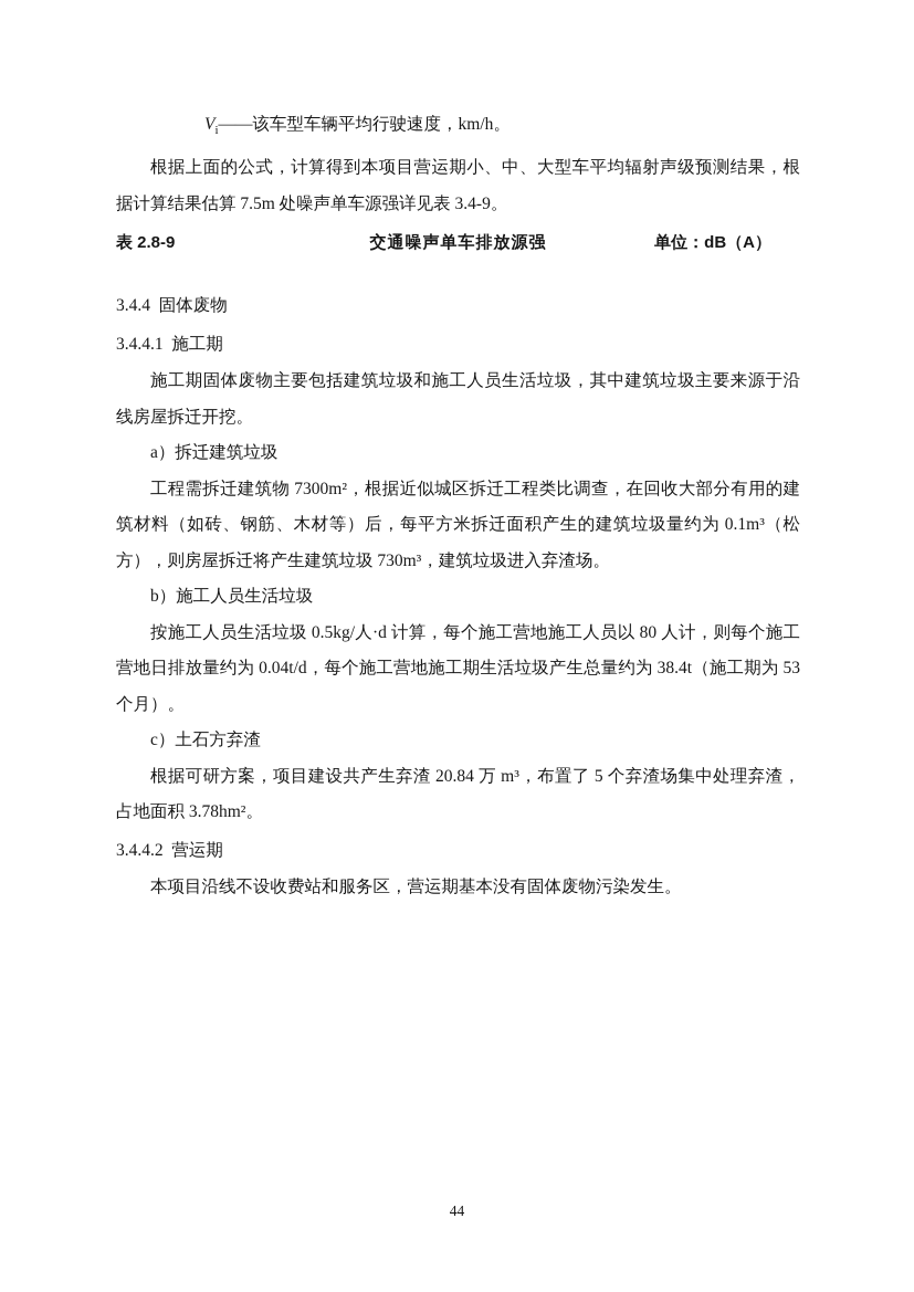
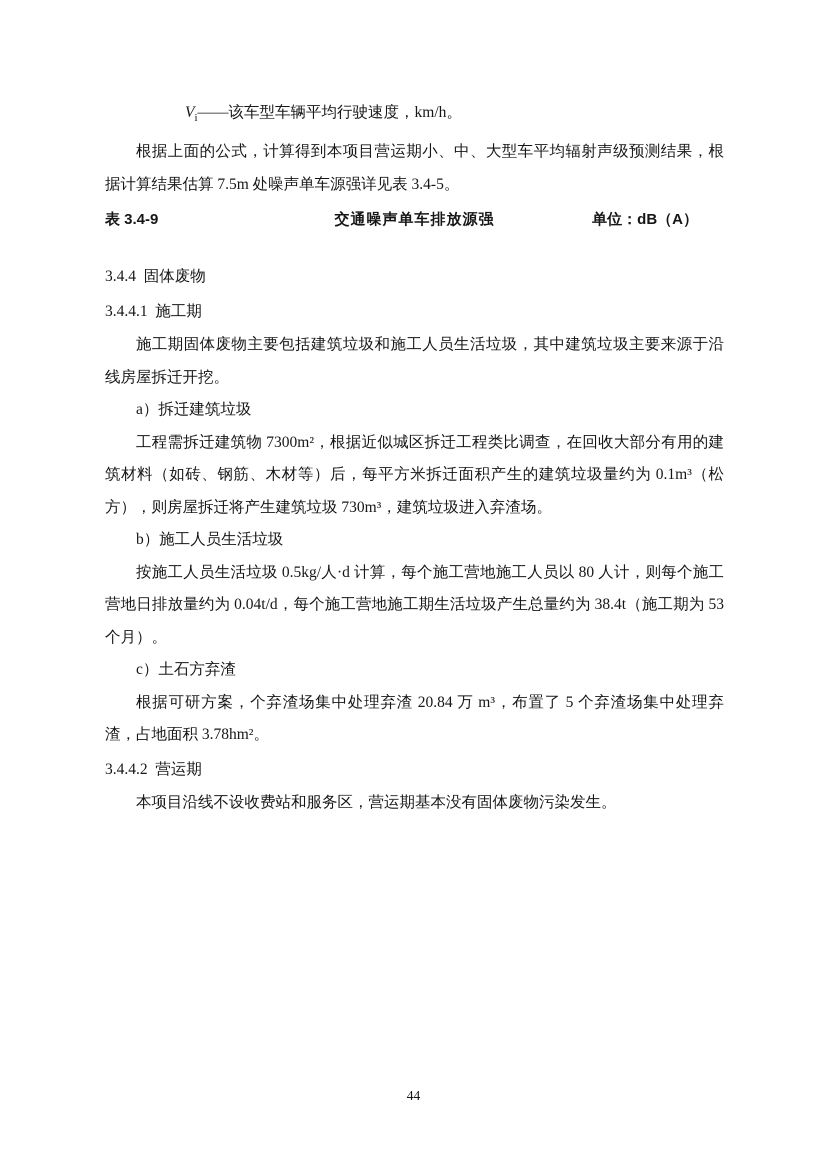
  Vi——该车型车辆平均行驶速度，km/h。
- 根据上面的公式，计算得到本项目营运期小、中、大型车平均辐射声级预测结果，根据计算结果估算 7.5m 处噪声单车源强详见表 3.4-9。
+ 根据上面的公式，计算得到本项目营运期小、中、大型车平均辐射声级预测结果，根据计算结果估算 7.5m 处噪声单车源强详见表 3.4-5。
- 表 2.8-9
+ 表 3.4-9
  交通噪声单车排放源强
  单位：dB（A）
  3.4.4 固体废物
  3.4.4.1 施工期
  施工期固体废物主要包括建筑垃圾和施工人员生活垃圾，其中建筑垃圾主要来源于沿线房屋拆迁开挖。
  a）拆迁建筑垃圾
  工程需拆迁建筑物 7300m²，根据近似城区拆迁工程类比调查，在回收大部分有用的建筑材料（如砖、钢筋、木材等）后，每平方米拆迁面积产生的建筑垃圾量约为 0.1m³（松方），则房屋拆迁将产生建筑垃圾 730m³，建筑垃圾进入弃渣场。
  b）施工人员生活垃圾
  按施工人员生活垃圾 0.5kg/人·d 计算，每个施工营地施工人员以 80 人计，则每个施工营地日排放量约为 0.04t/d，每个施工营地施工期生活垃圾产生总量约为 38.4t（施工期为 53 个月）。
  c）土石方弃渣
- 根据可研方案，项目建设共产生弃渣 20.84 万 m³，布置了 5 个弃渣场集中处理弃渣，占地面积 3.78hm²。
+ 根据可研方案，个弃渣场集中处理弃渣 20.84 万 m³，布置了 5 个弃渣场集中处理弃渣，占地面积 3.78hm²。
  3.4.4.2 营运期
  本项目沿线不设收费站和服务区，营运期基本没有固体废物污染发生。
  44
